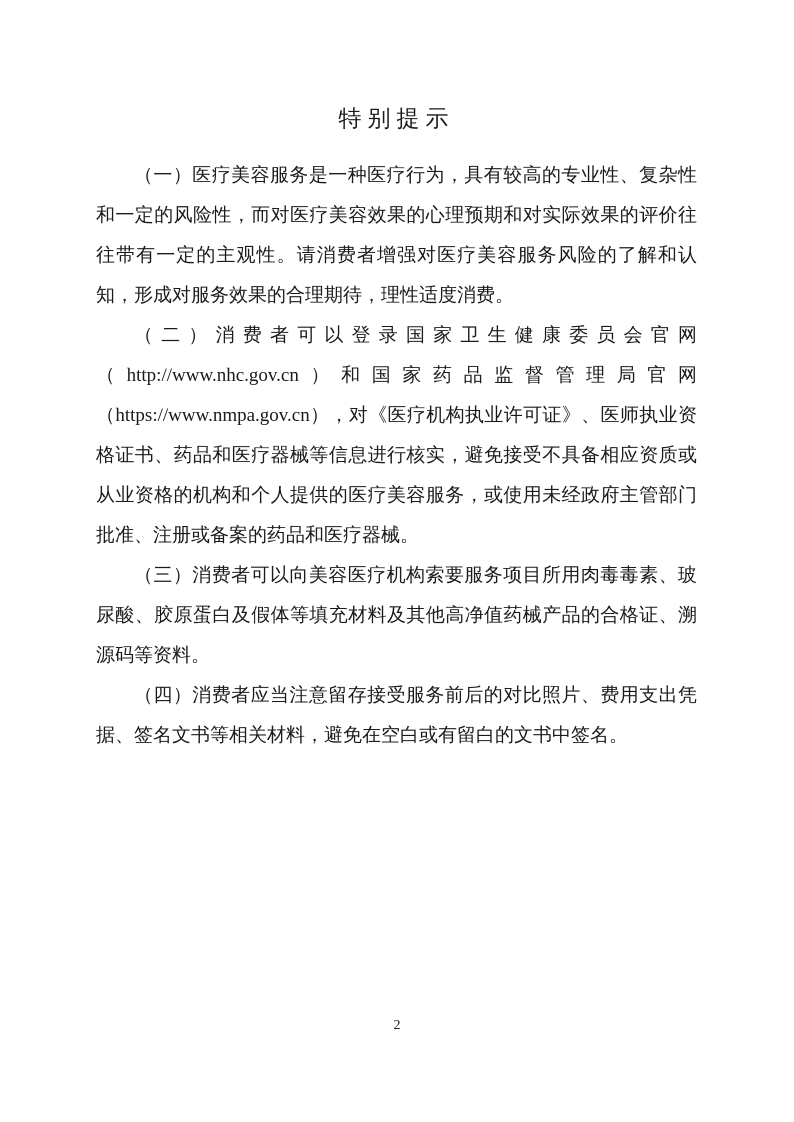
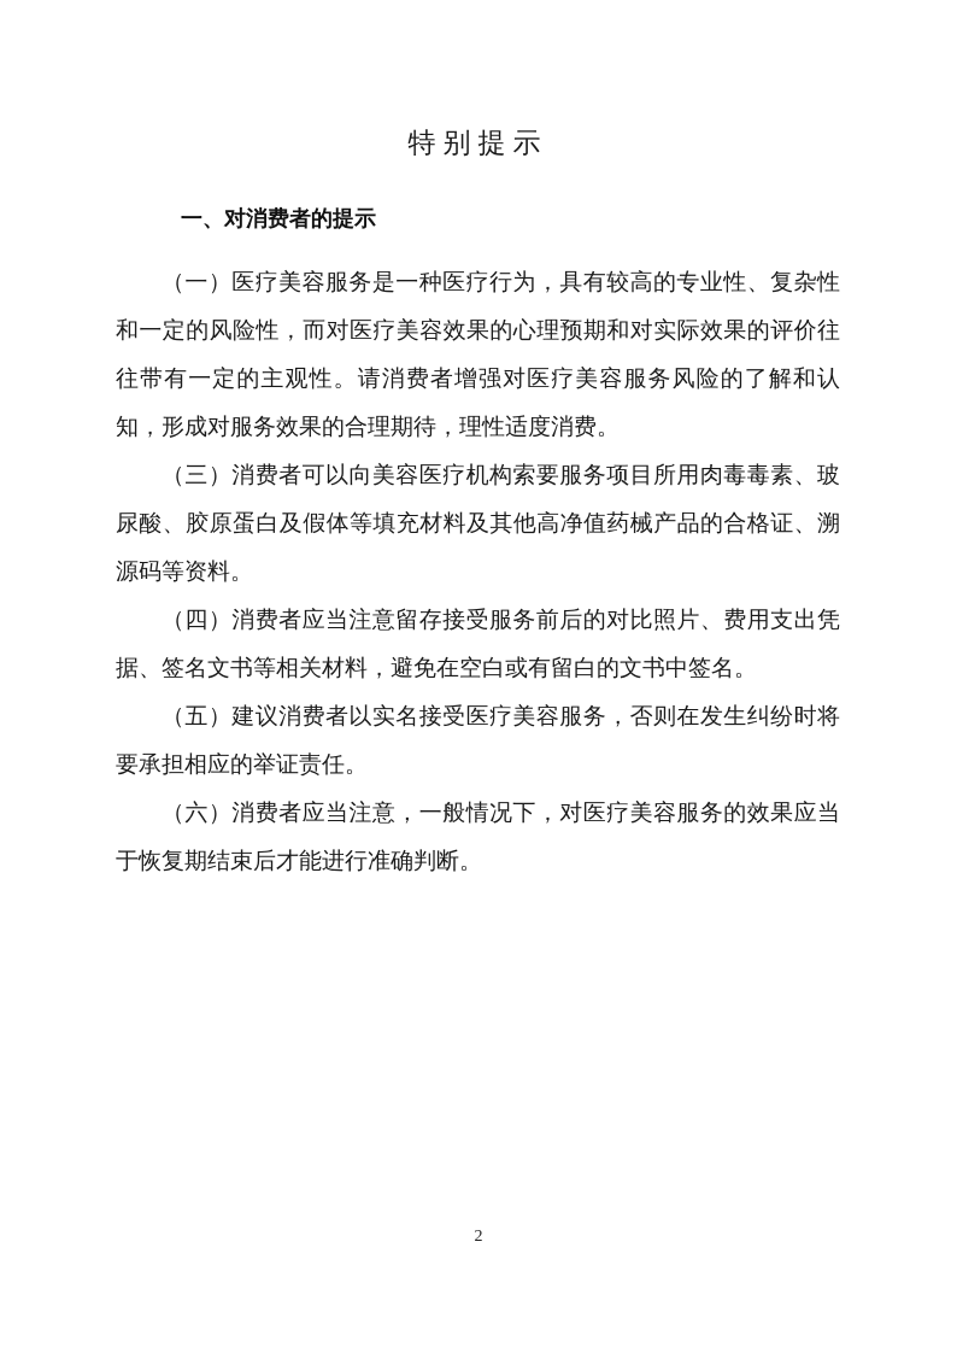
  特别提示
+ 一、对消费者的提示
  （一）医疗美容服务是一种医疗行为，具有较高的专业性、复杂性和一定的风险性，而对医疗美容效果的心理预期和对实际效果的评价往往带有一定的主观性。请消费者增强对医疗美容服务风险的了解和认知，形成对服务效果的合理期待，理性适度消费。
- （二）消费者可以登录国家卫生健康委员会官网（http://www.nhc.gov.cn）和国家药品监督管理局官网（https://www.nmpa.gov.cn），对《医疗机构执业许可证》、医师执业资格证书、药品和医疗器械等信息进行核实，避免接受不具备相应资质或从业资格的机构和个人提供的医疗美容服务，或使用未经政府主管部门批准、注册或备案的药品和医疗器械。
  （三）消费者可以向美容医疗机构索要服务项目所用肉毒毒素、玻尿酸、胶原蛋白及假体等填充材料及其他高净值药械产品的合格证、溯源码等资料。
  （四）消费者应当注意留存接受服务前后的对比照片、费用支出凭据、签名文书等相关材料，避免在空白或有留白的文书中签名。
+ （五）建议消费者以实名接受医疗美容服务，否则在发生纠纷时将要承担相应的举证责任。
+ （六）消费者应当注意，一般情况下，对医疗美容服务的效果应当于恢复期结束后才能进行准确判断。
  2
